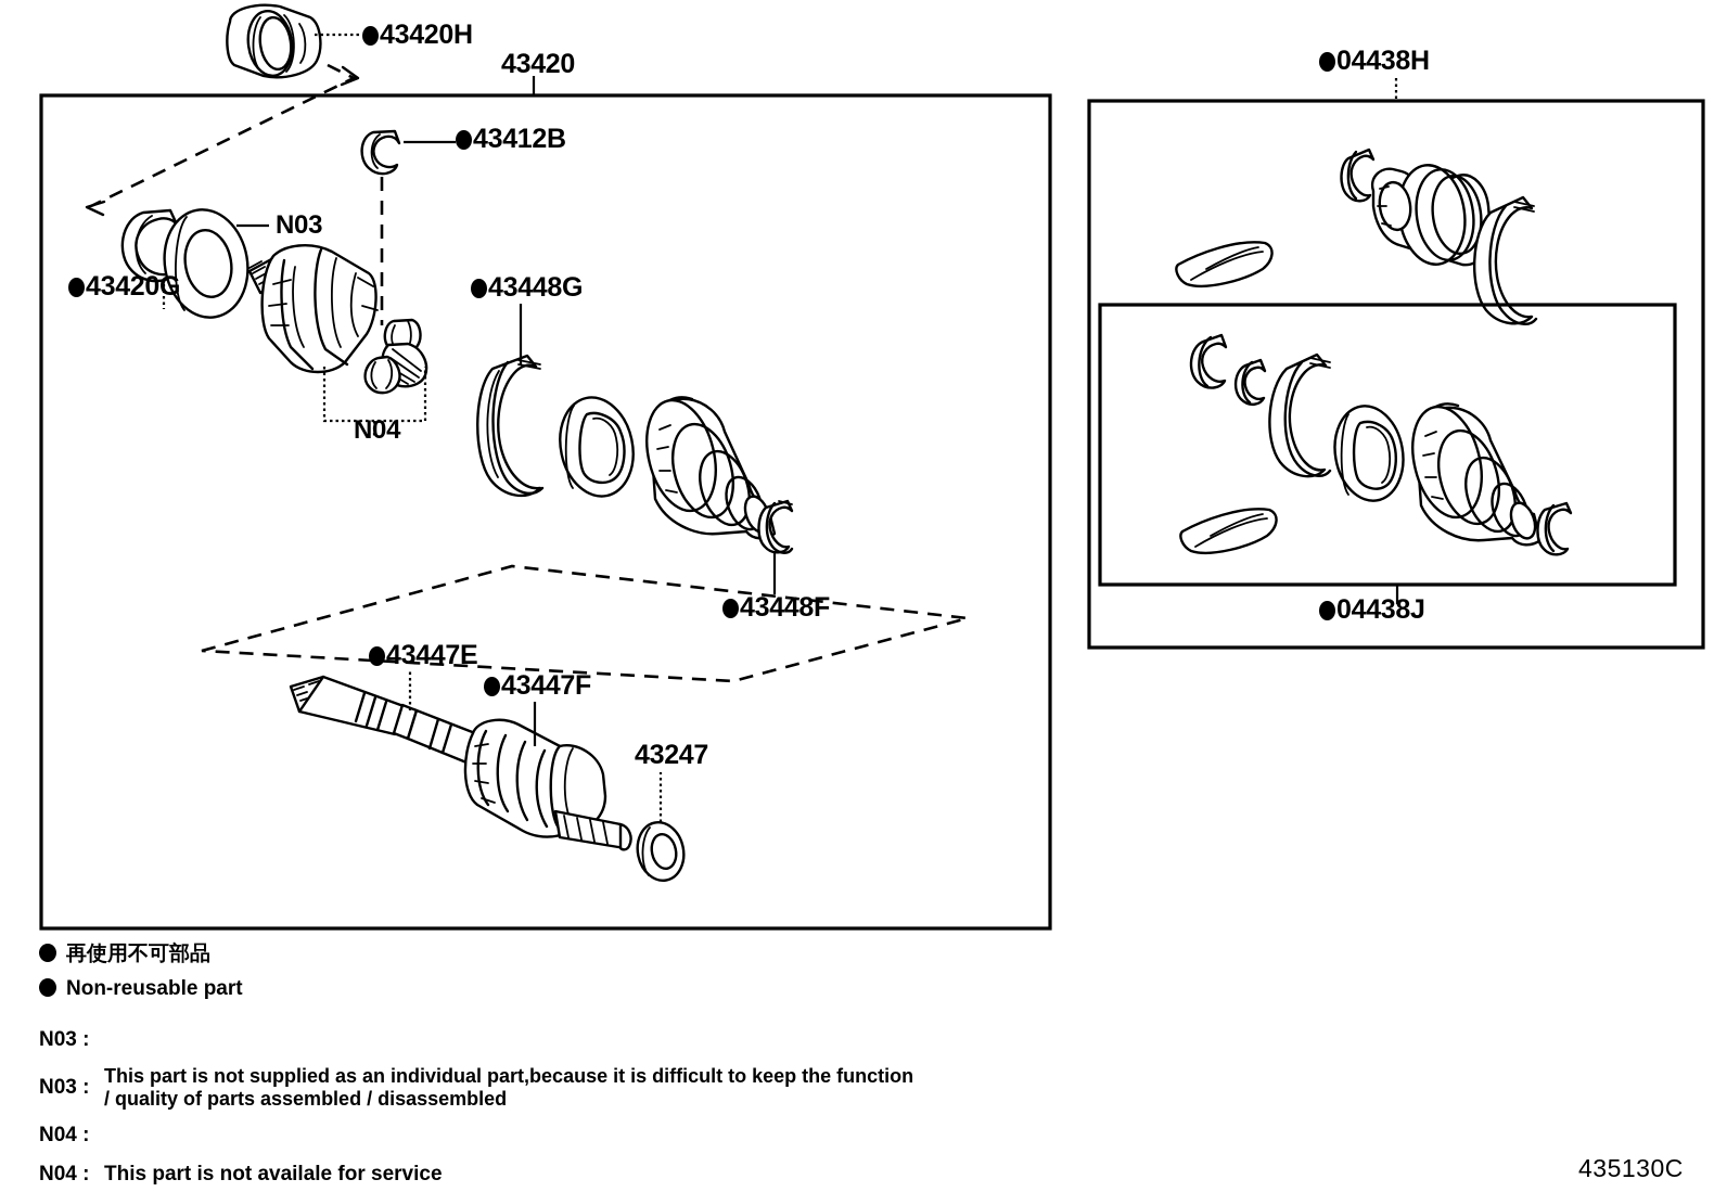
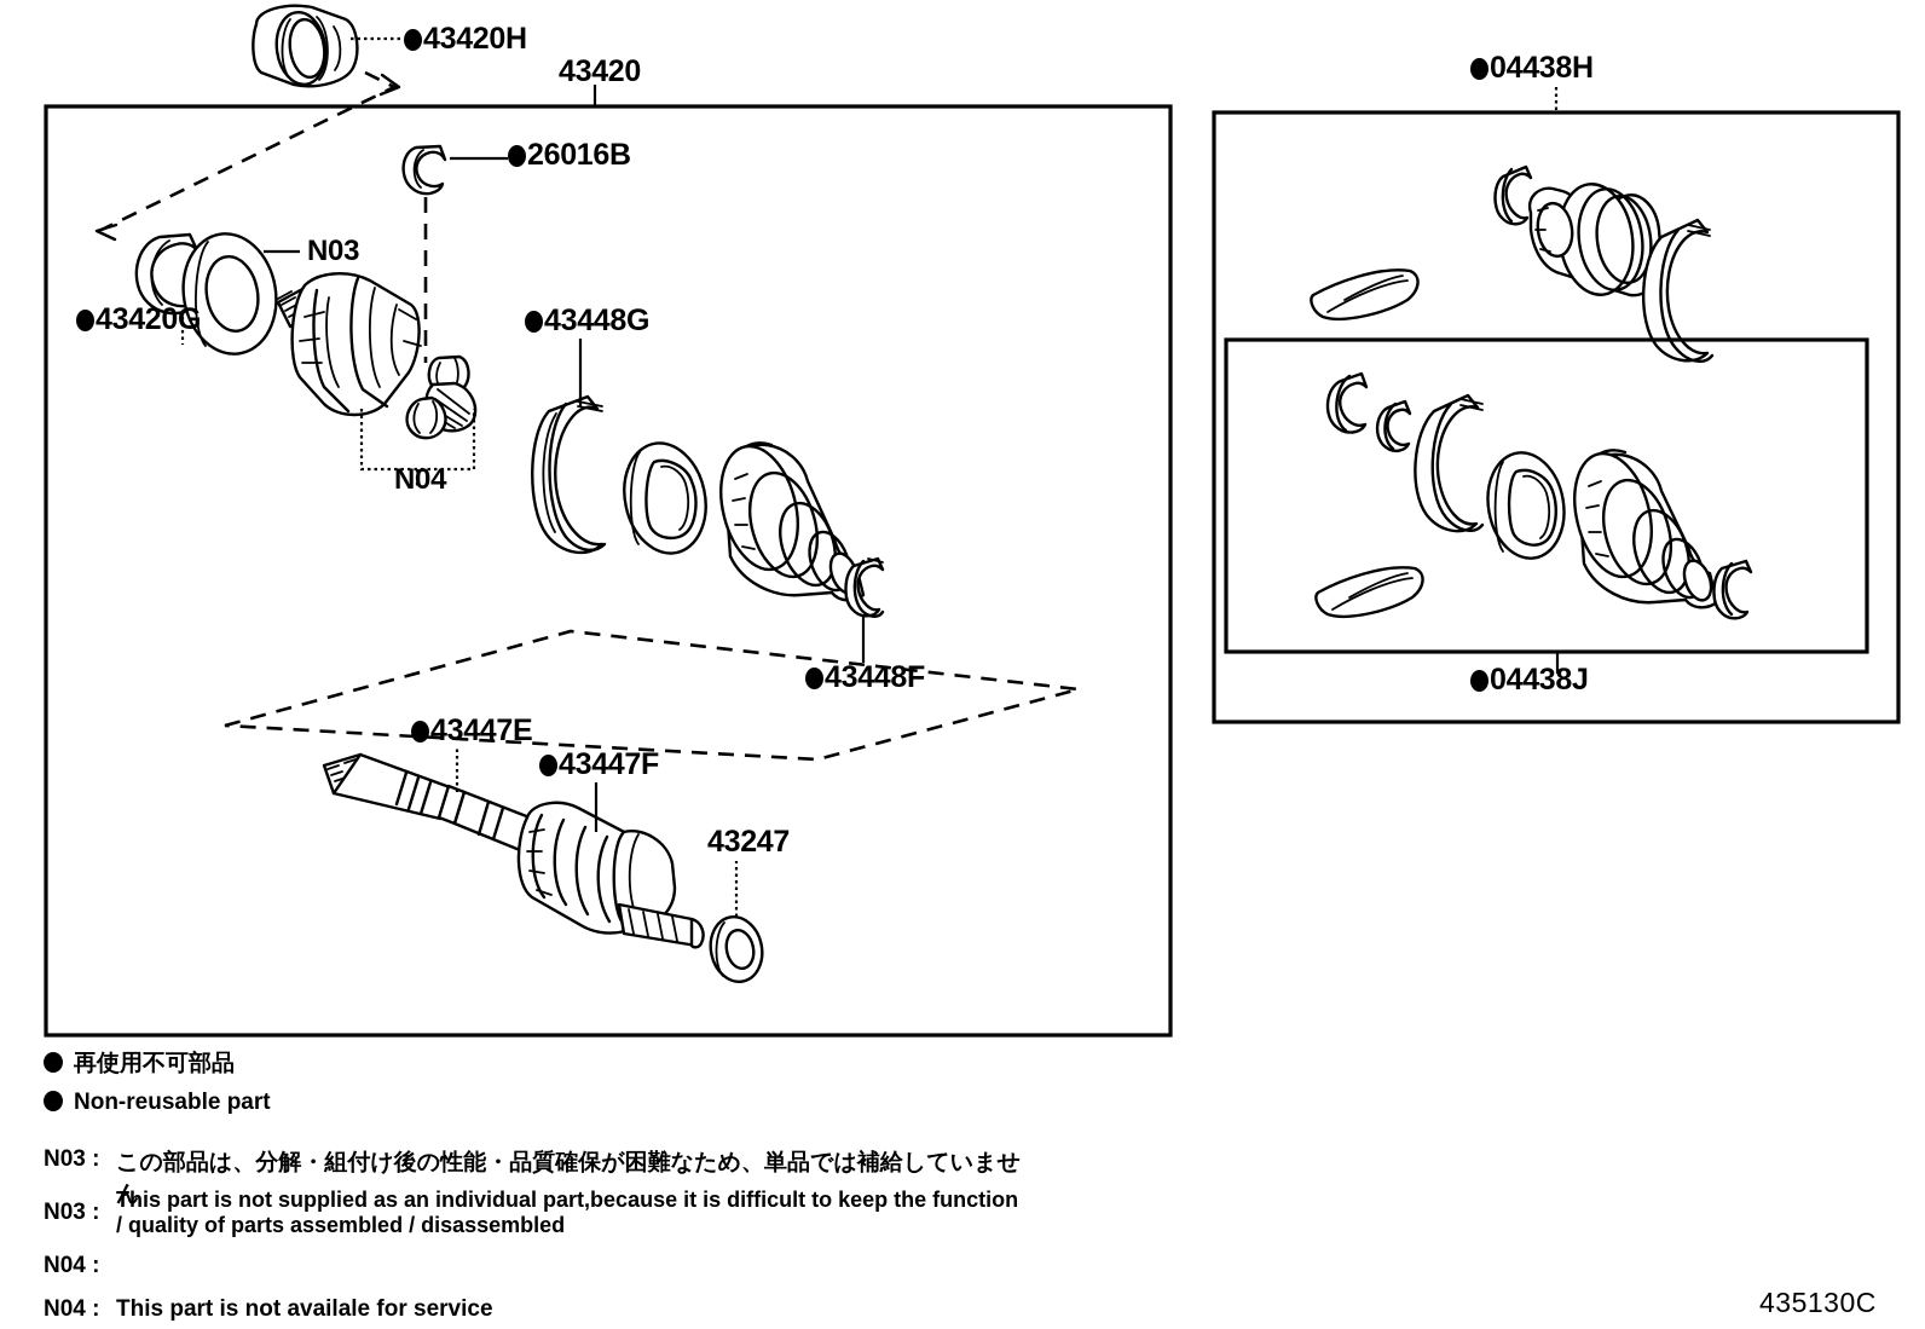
  43420H
  43420
- 43412B
+ 26016B
  43420G
  N03
  N04
  43448G
  43448F
  43447E
  43447F
  43247
  04438H
  04438J
  再使用不可部品
  Non-reusable part
  N03 :
+ この部品は、分解・組付け後の性能・品質確保が困難なため、単品では補給していません
  N03 :
  This part is not supplied as an individual part,because it is difficult to keep the function / quality of parts assembled / disassembled
  N04 :
  N04 :
  This part is not availale for service
  435130C
